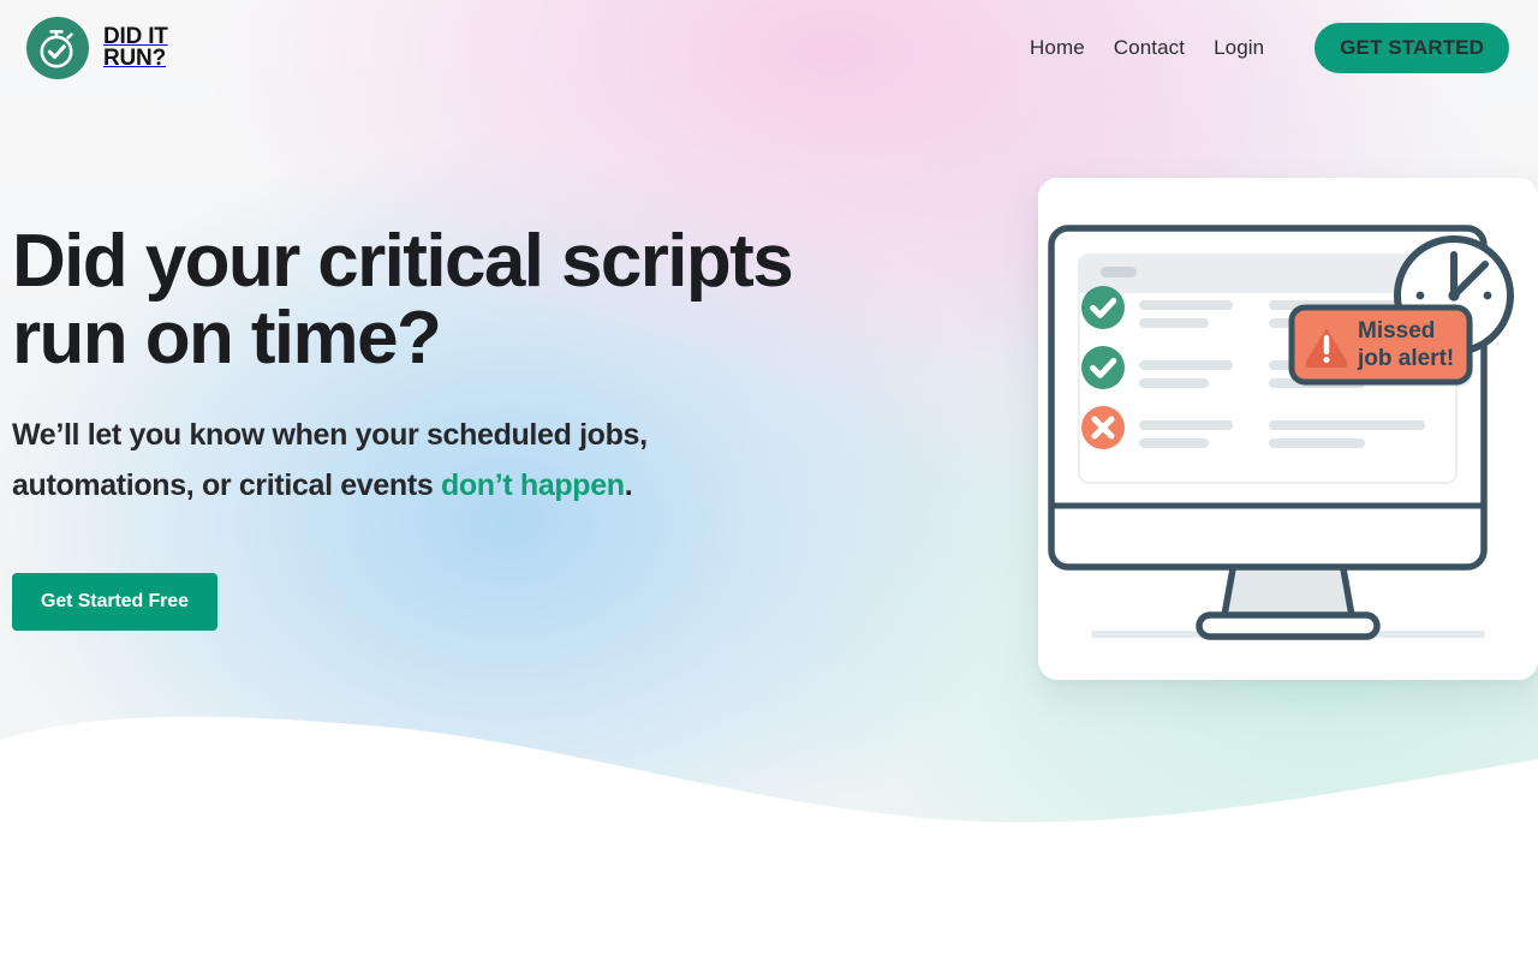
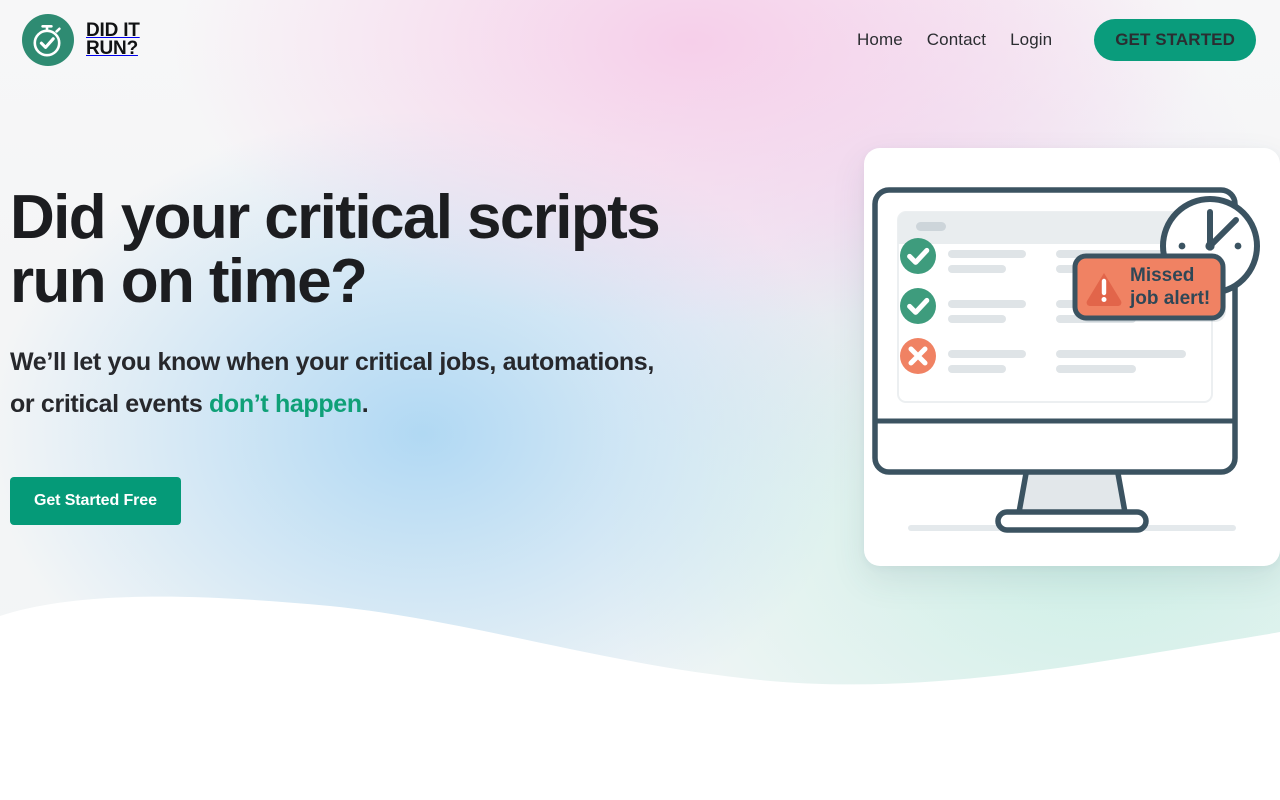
  DID IT
  RUN?
  Home
  Contact
  Login
  GET STARTED
  Did your critical scripts
  run on time?
- We’ll let you know when your scheduled jobs, automations, or critical events don’t happen.
+ We’ll let you know when your critical jobs, automations, or critical events don’t happen.
  Get Started Free
  Missed
  job alert!
